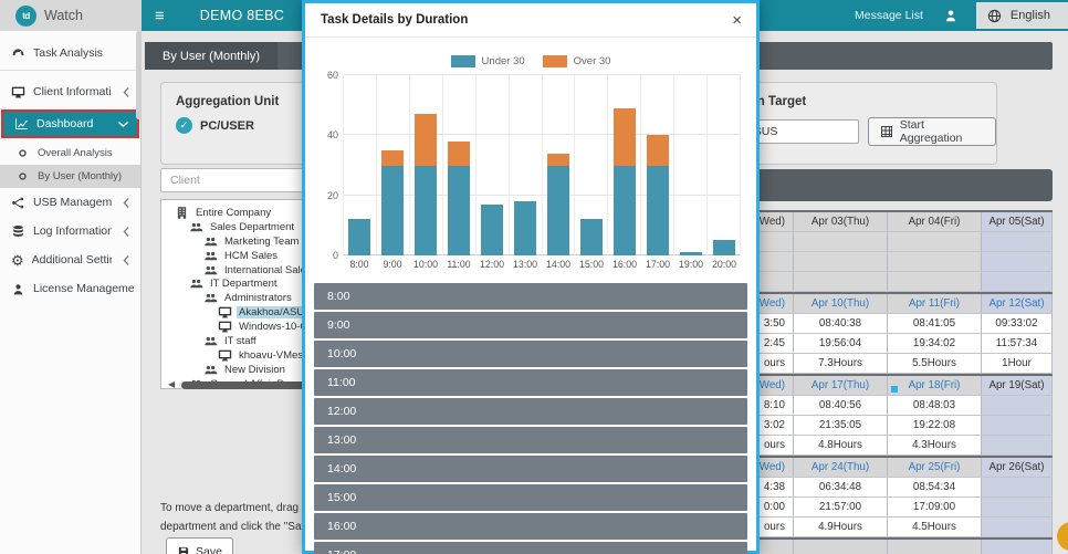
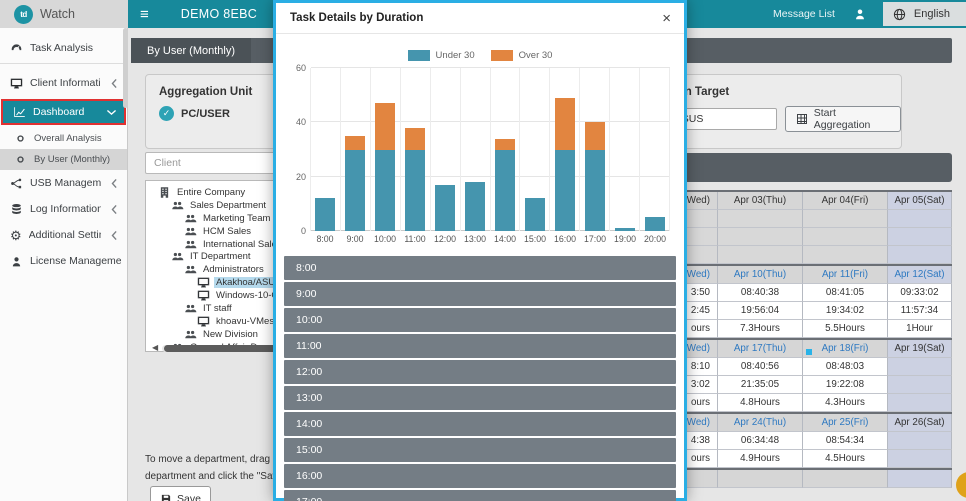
  td
  Watch
  ≡
  DEMO 8EBC
  Message List
  English
  Task Analysis
  Client Informati
  Dashboard
  Overall Analysis
  By User (Monthly)
  USB Managem
  Log Information
  ⚙
  Additional Setti
  License Manageme
  By User (Monthly)
  Aggregation Unit
  ✓
  PC/USER
  Client
  Entire Company
  Sales Department
  Marketing Team
  HCM Sales
  International Sal
  IT Department
  Administrators
  Akakhoa/ASU
  Windows-10-
  IT staff
  khoavu-VMes
  New Division
  ◀
  To move a department, drag
  department and click the "Sa
  Save
  Start Aggregation
  Wed)
  Apr 03(Thu)
  Apr 04(Fri)
  Apr 05(Sat)
  Wed)
  Apr 10(Thu)
  Apr 11(Fri)
  Apr 12(Sat)
  3:50
  08:40:38
  08:41:05
  09:33:02
  2:45
  19:56:04
  19:34:02
  11:57:34
  ours
  7.3Hours
  5.5Hours
  1Hour
  Wed)
  Apr 17(Thu)
  Apr 18(Fri)
  Apr 19(Sat)
  8:10
  08:40:56
  08:48:03
  3:02
  21:35:05
  19:22:08
  ours
  4.8Hours
  4.3Hours
  Wed)
  Apr 24(Thu)
  Apr 25(Fri)
  Apr 26(Sat)
  4:38
  06:34:48
  08:54:34
- 0:00
- 21:57:00
- 17:09:00
  ours
  4.9Hours
  4.5Hours
  Task Details by Duration
  ×
  Under 30
  Over 30
  0
  20
  40
  60
  8:00
  9:00
  10:00
  11:00
  12:00
  13:00
  14:00
  15:00
  16:00
  17:00
  19:00
  20:00
  8:00
  9:00
  10:00
  11:00
  12:00
  13:00
  14:00
  15:00
  16:00
